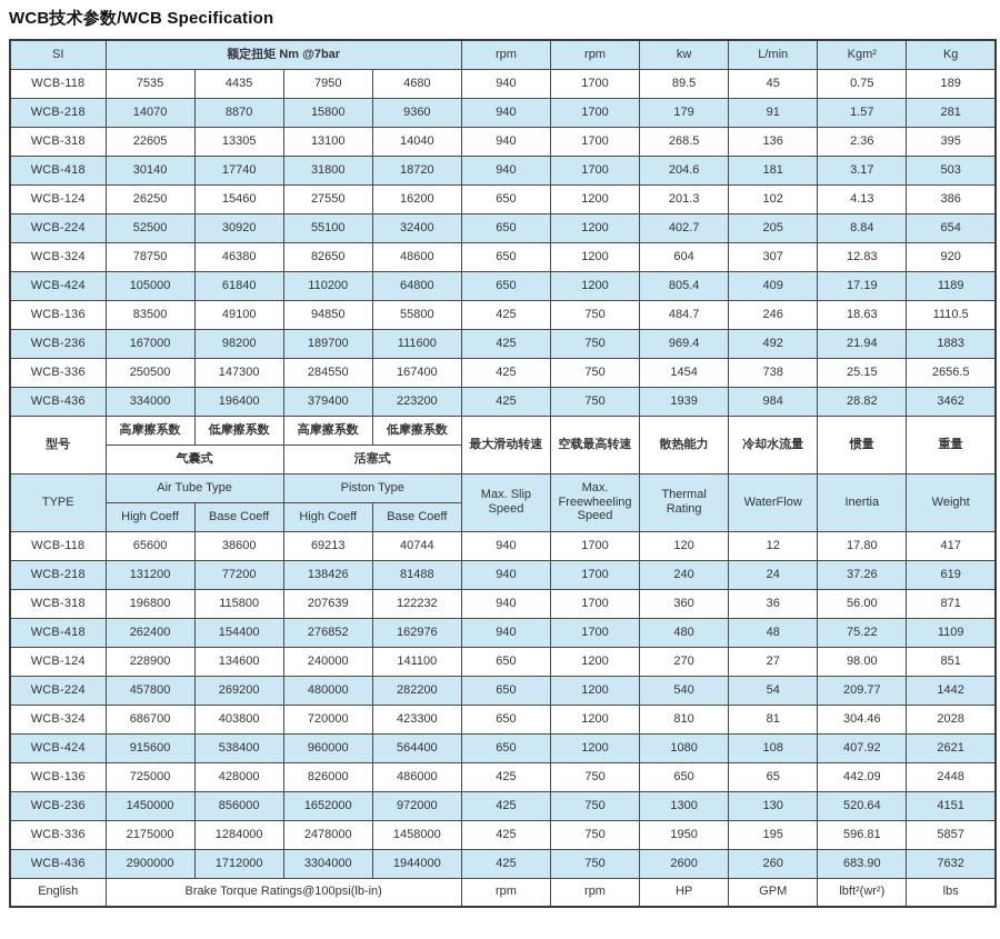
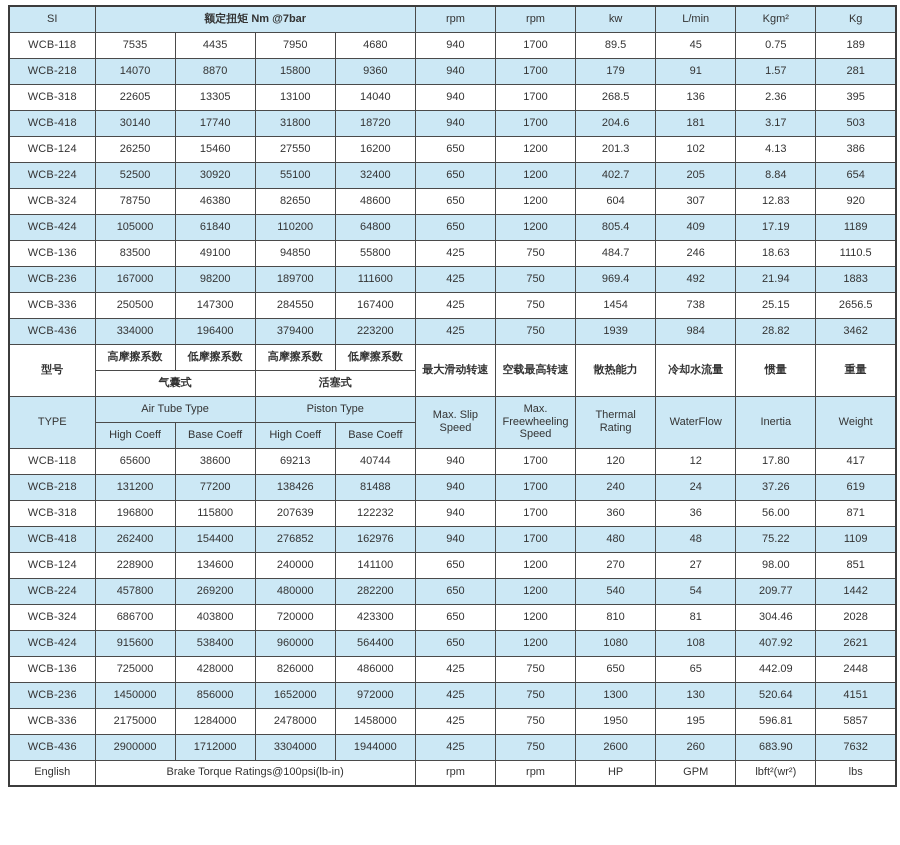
- WCB技术参数/WCB Specification
  SI	额定扭矩 Nm @7bar	rpm	rpm	kw	L/min	Kgm²	Kg
  WCB-118	7535	4435	7950	4680	940	1700	89.5	45	0.75	189
  WCB-218	14070	8870	15800	9360	940	1700	179	91	1.57	281
  WCB-318	22605	13305	13100	14040	940	1700	268.5	136	2.36	395
  WCB-418	30140	17740	31800	18720	940	1700	204.6	181	3.17	503
  WCB-124	26250	15460	27550	16200	650	1200	201.3	102	4.13	386
  WCB-224	52500	30920	55100	32400	650	1200	402.7	205	8.84	654
  WCB-324	78750	46380	82650	48600	650	1200	604	307	12.83	920
  WCB-424	105000	61840	110200	64800	650	1200	805.4	409	17.19	1189
  WCB-136	83500	49100	94850	55800	425	750	484.7	246	18.63	1110.5
  WCB-236	167000	98200	189700	111600	425	750	969.4	492	21.94	1883
  WCB-336	250500	147300	284550	167400	425	750	1454	738	25.15	2656.5
  WCB-436	334000	196400	379400	223200	425	750	1939	984	28.82	3462
  型号	高摩擦系数	低摩擦系数	高摩擦系数	低摩擦系数	最大滑动转速	空载最高转速	散热能力	冷却水流量	惯量	重量
  气囊式	活塞式
  TYPE	Air Tube Type	Piston Type	Max. Slip Speed	Max. Freewheeling Speed	Thermal Rating	WaterFlow	Inertia	Weight
  High Coeff	Base Coeff	High Coeff	Base Coeff
  WCB-118	65600	38600	69213	40744	940	1700	120	12	17.80	417
  WCB-218	131200	77200	138426	81488	940	1700	240	24	37.26	619
  WCB-318	196800	115800	207639	122232	940	1700	360	36	56.00	871
  WCB-418	262400	154400	276852	162976	940	1700	480	48	75.22	1109
  WCB-124	228900	134600	240000	141100	650	1200	270	27	98.00	851
  WCB-224	457800	269200	480000	282200	650	1200	540	54	209.77	1442
  WCB-324	686700	403800	720000	423300	650	1200	810	81	304.46	2028
  WCB-424	915600	538400	960000	564400	650	1200	1080	108	407.92	2621
  WCB-136	725000	428000	826000	486000	425	750	650	65	442.09	2448
  WCB-236	1450000	856000	1652000	972000	425	750	1300	130	520.64	4151
  WCB-336	2175000	1284000	2478000	1458000	425	750	1950	195	596.81	5857
  WCB-436	2900000	1712000	3304000	1944000	425	750	2600	260	683.90	7632
  English	Brake Torque Ratings@100psi(lb-in)	rpm	rpm	HP	GPM	lbft²(wr²)	lbs
